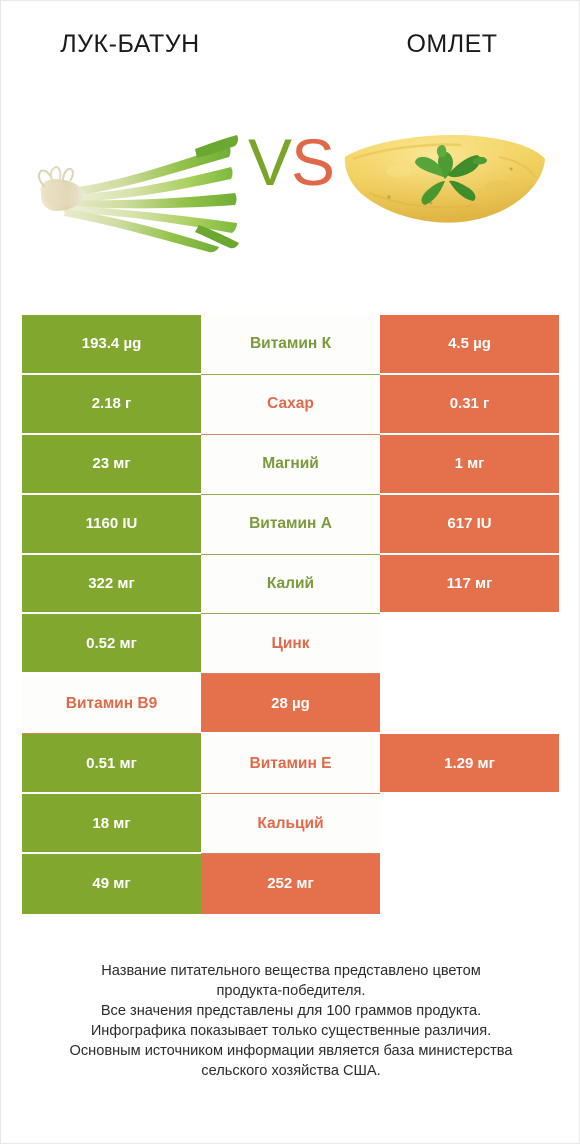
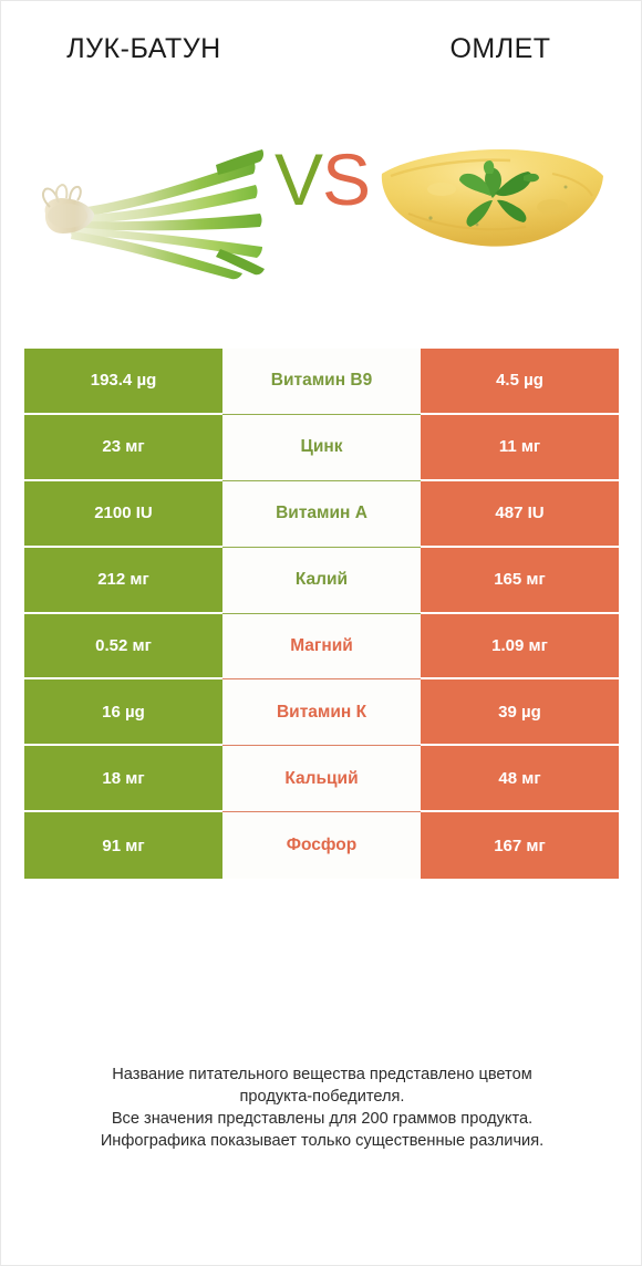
  ЛУК-БАТУН
  ОМЛЕТ
  VS
  193.4 µg
- Витамин К
+ Витамин B9
  4.5 µg
- 2.18 г
- Сахар
- 0.31 г
  23 мг
- Магний
+ Цинк
- 1 мг
+ 11 мг
- 1160 IU
+ 2100 IU
  Витамин А
- 617 IU
+ 487 IU
- 322 мг
+ 212 мг
  Калий
- 117 мг
+ 165 мг
  0.52 мг
- Цинк
+ Магний
+ 1.09 мг
+ 16 µg
- Витамин B9
+ Витамин К
- 28 µg
+ 39 µg
- 0.51 мг
- Витамин E
- 1.29 мг
  18 мг
  Кальций
+ 48 мг
- 49 мг
+ 91 мг
+ Фосфор
- 252 мг
+ 167 мг
  Название питательного вещества представлено цветом
  продукта-победителя.
- Все значения представлены для 100 граммов продукта.
+ Все значения представлены для 200 граммов продукта.
  Инфографика показывает только существенные различия.
- Основным источником информации является база министерства
- сельского хозяйства США.
